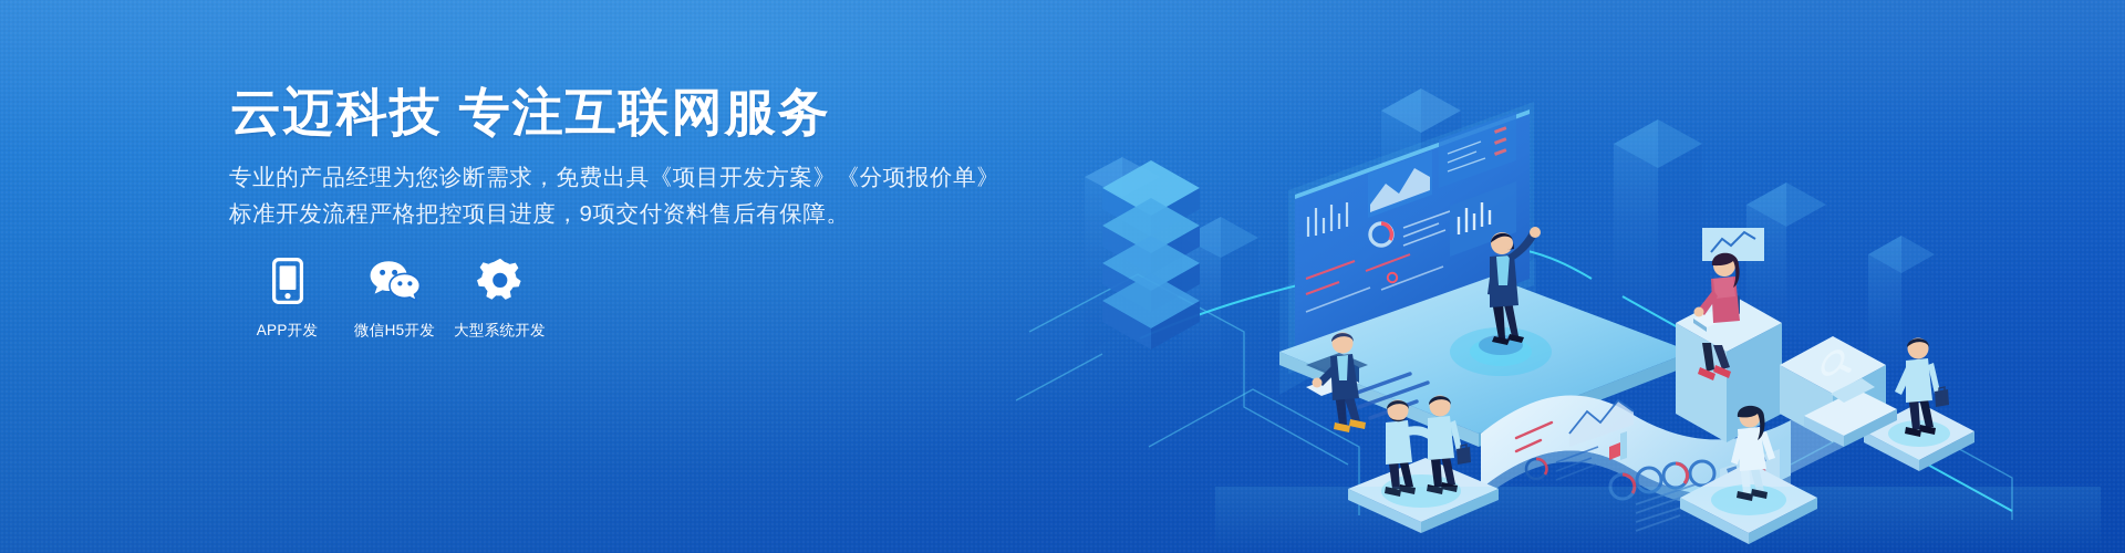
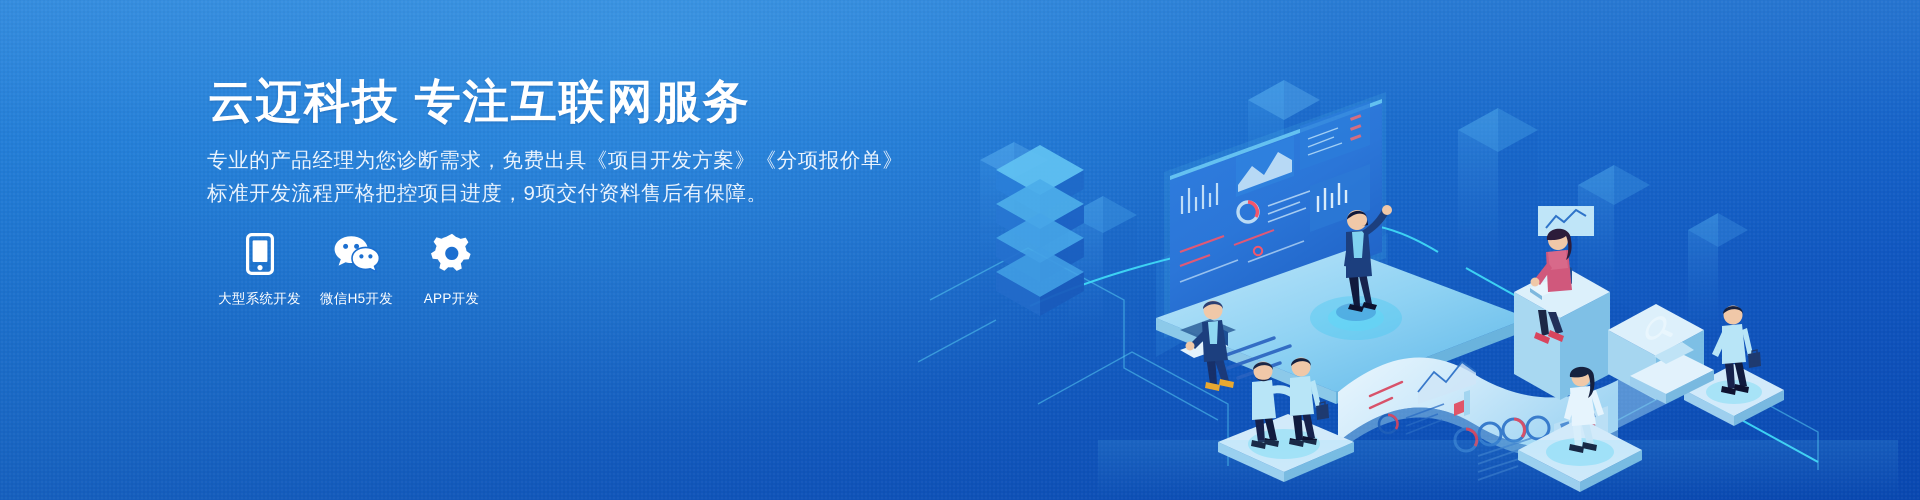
  云迈科技 专注互联网服务
  专业的产品经理为您诊断需求，免费出具《项目开发方案》《分项报价单》
  标准开发流程严格把控项目进度，9项交付资料售后有保障。
- APP开发
+ 大型系统开发
  微信H5开发
- 大型系统开发
+ APP开发
